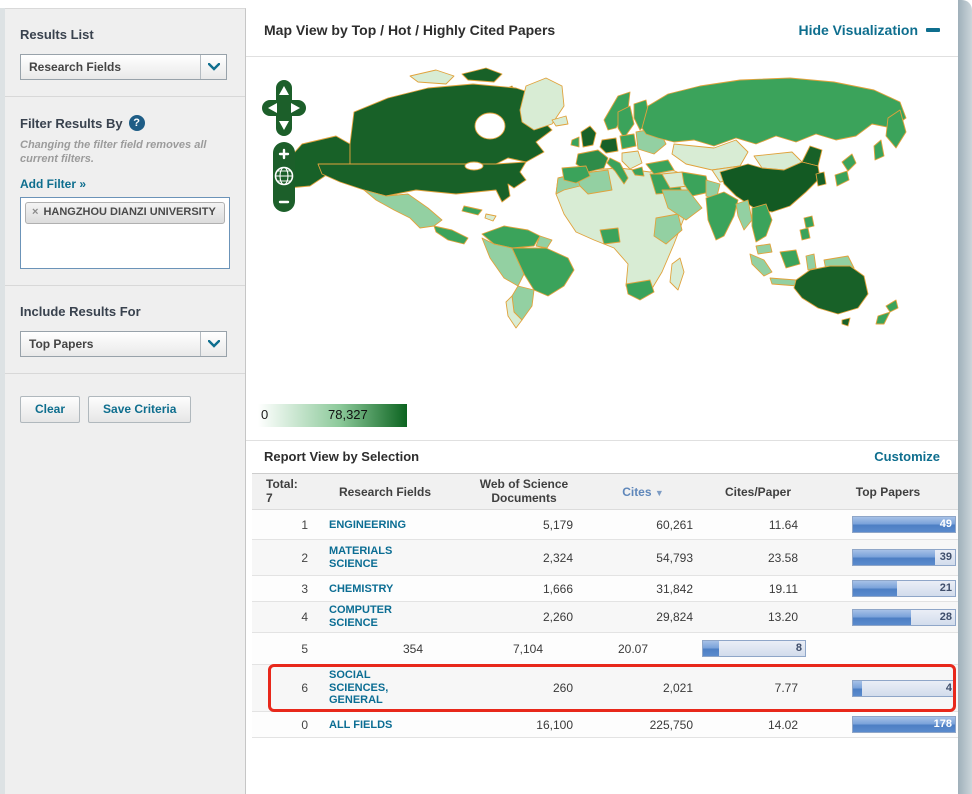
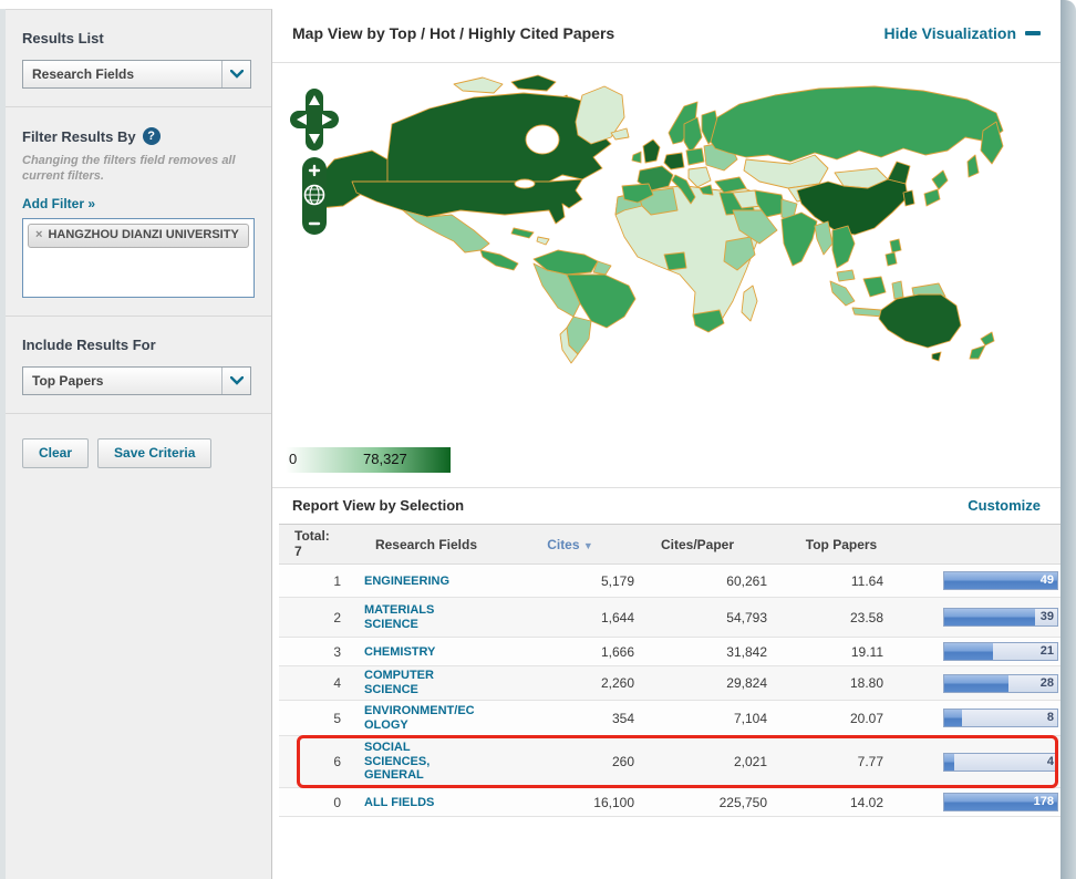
  Results List
  Research Fields
  Filter Results By
  ?
- Changing the filter field removes all current filters.
+ Changing the filters field removes all current filters.
  Add Filter »
  ×
  HANGZHOU DIANZI UNIVERSITY
  Include Results For
  Top Papers
  Clear
  Save Criteria
  Map View by Top / Hot / Highly Cited Papers
  Hide Visualization
  0
  78,327
  Report View by Selection
  Customize
  Total:
  7
  Research Fields
- Web of Science Documents
  Cites ▼
  Cites/Paper
  Top Papers
  1
  ENGINEERING
  5,179
  60,261
  11.64
  49
  2
  MATERIALS SCIENCE
- 2,324
+ 1,644
  54,793
  23.58
  39
  3
  CHEMISTRY
  1,666
  31,842
  19.11
  21
  4
  COMPUTER SCIENCE
  2,260
  29,824
- 13.20
+ 18.80
  28
  5
+ ENVIRONMENT/ECOLOGY
  354
  7,104
  20.07
  8
  6
  SOCIAL SCIENCES, GENERAL
  260
  2,021
  7.77
  4
  0
  ALL FIELDS
  16,100
  225,750
  14.02
  178
